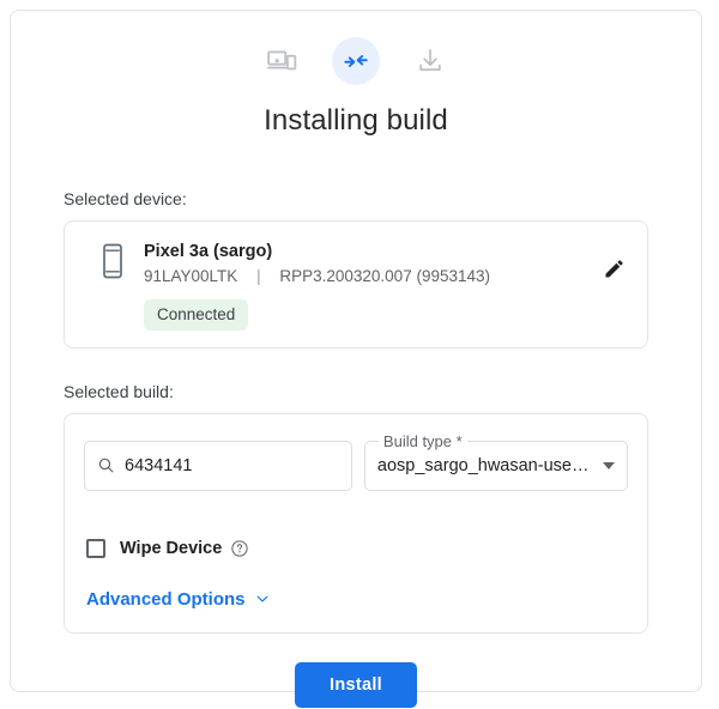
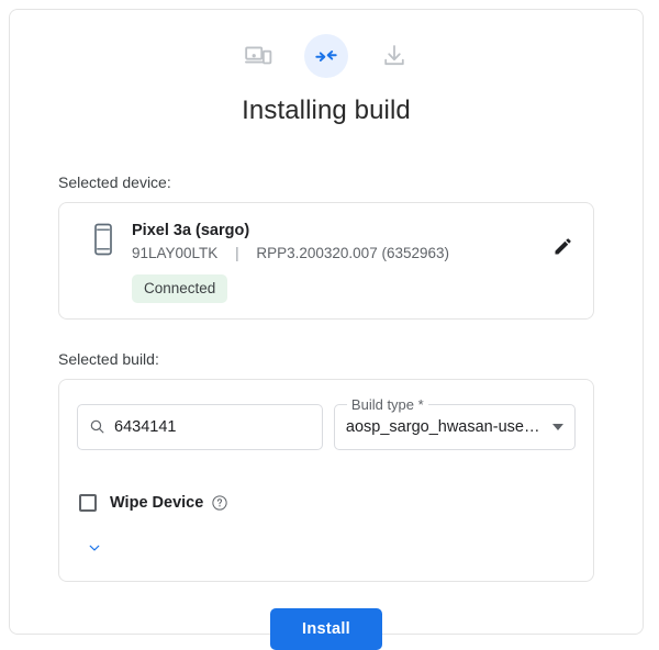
  Installing build
  Selected device:
  Pixel 3a (sargo)
- 91LAY00LTK | RPP3.200320.007 (9953143)
+ 91LAY00LTK | RPP3.200320.007 (6352963)
  Connected
  Selected build:
  6434141
  Build type *
  aosp_sargo_hwasan-user…
  Wipe Device
- Advanced Options
  Install
